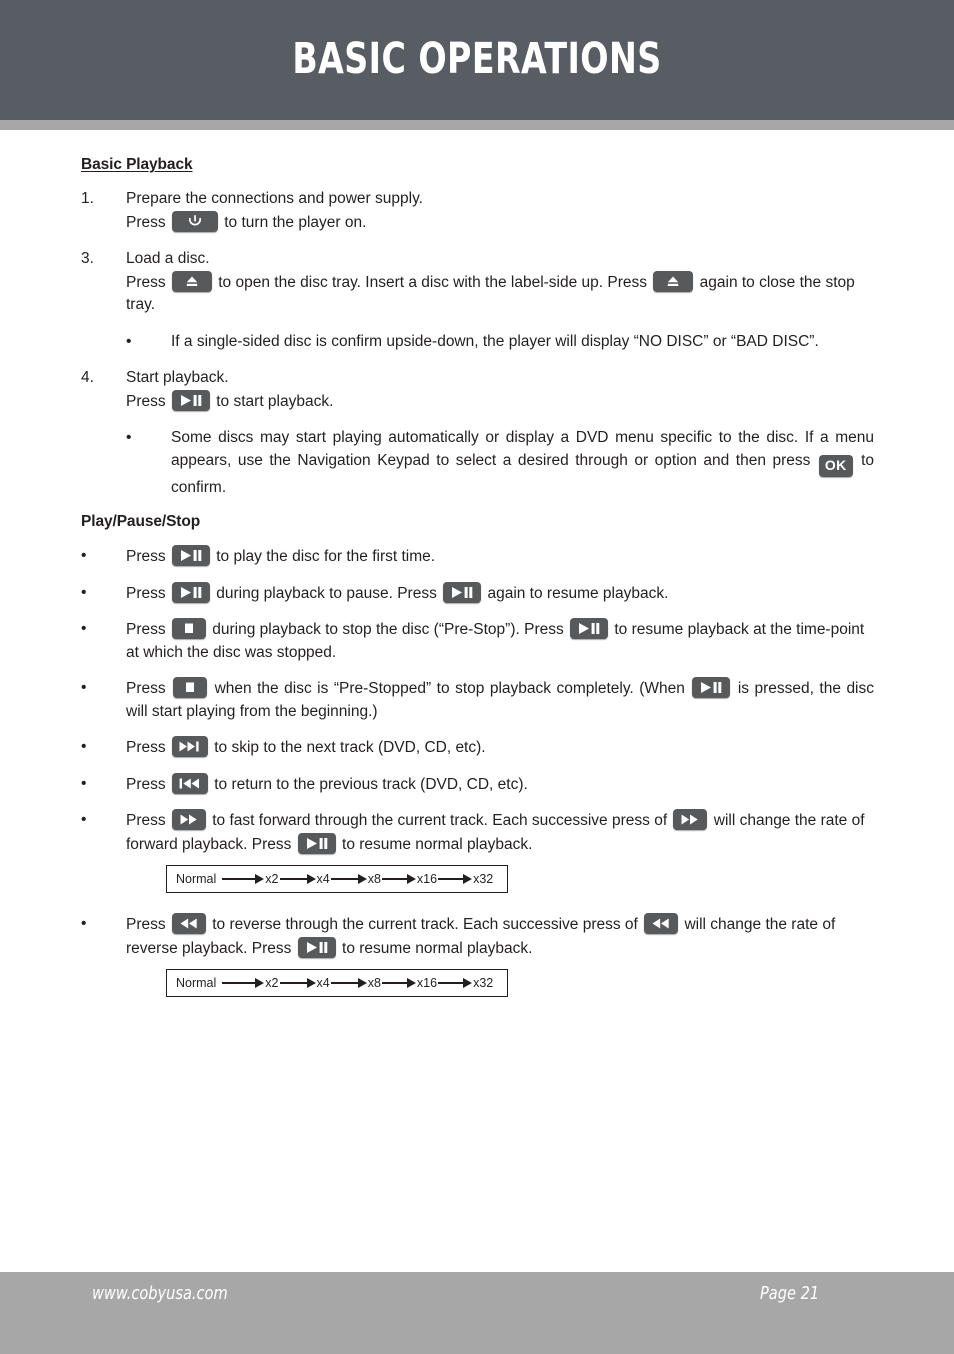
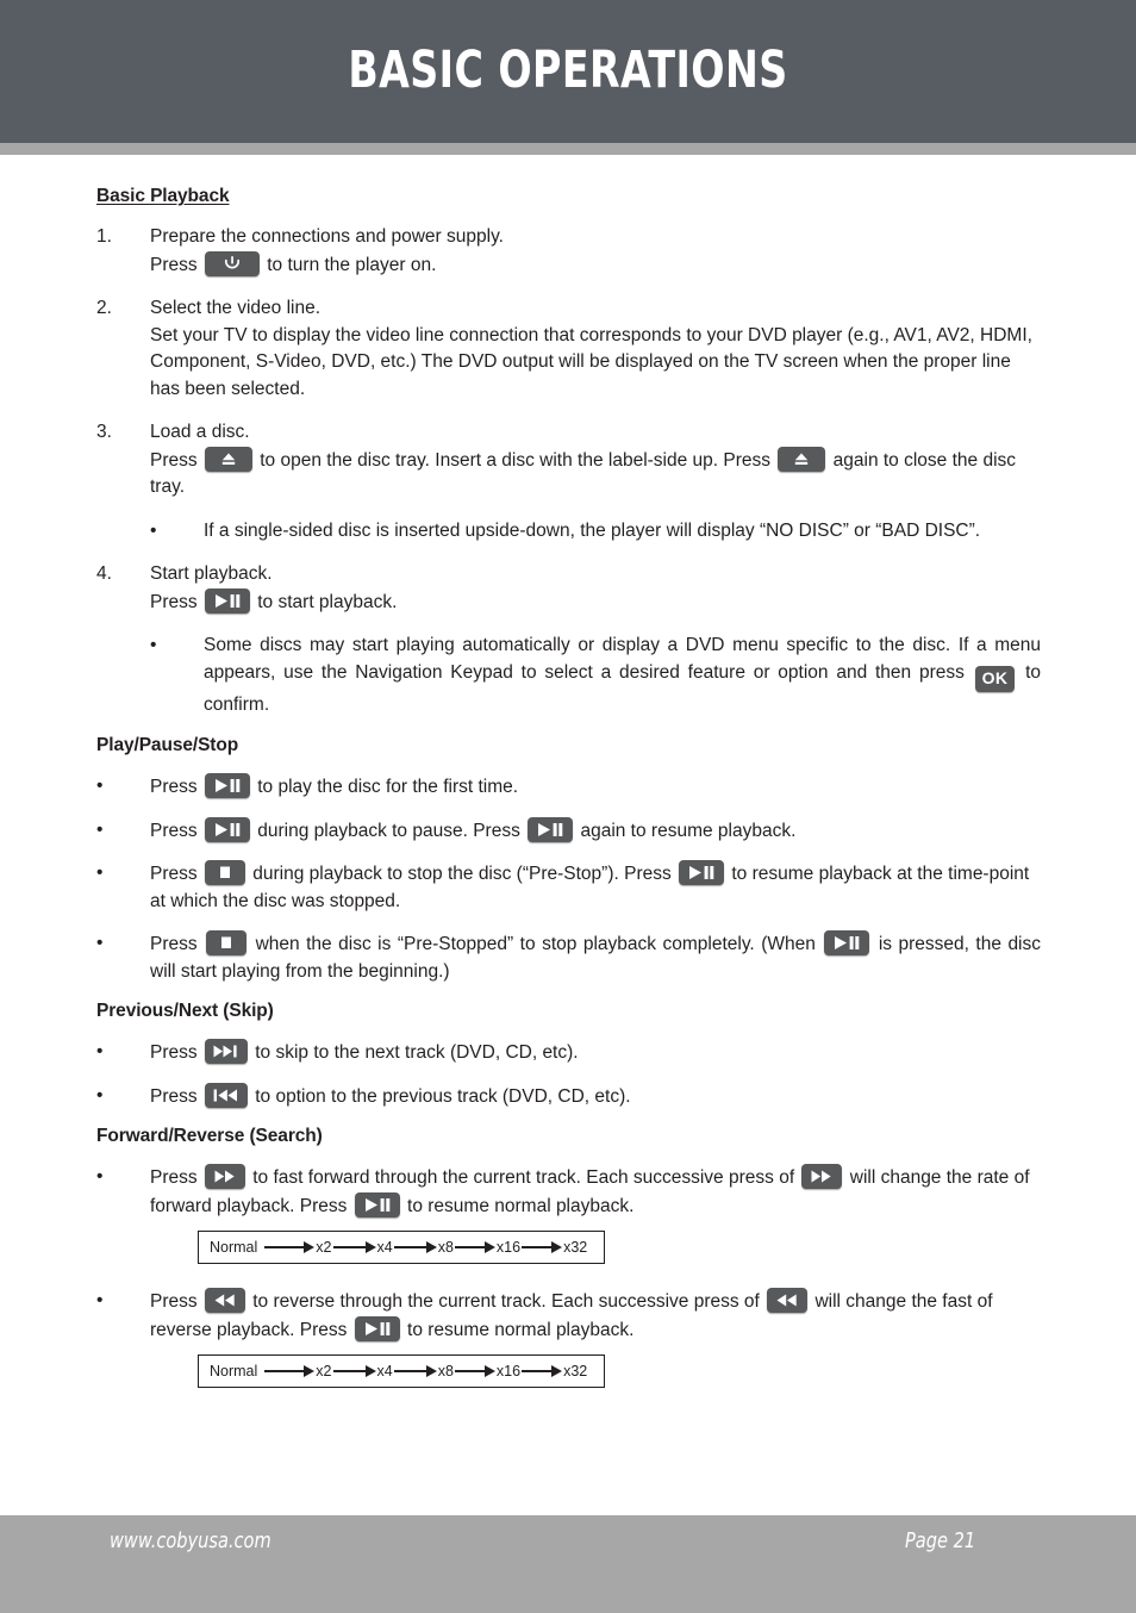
  BASIC OPERATIONS
  Basic Playback
  1.
  Prepare the connections and power supply.
  Press to turn the player on.
+ 2.
+ Select the video line.
+ Set your TV to display the video line connection that corresponds to your DVD player (e.g., AV1, AV2, HDMI, Component, S-Video, DVD, etc.) The DVD output will be displayed on the TV screen when the proper line has been selected.
  3.
  Load a disc.
- Press to open the disc tray. Insert a disc with the label-side up. Press again to close the stop tray.
+ Press to open the disc tray. Insert a disc with the label-side up. Press again to close the disc tray.
  •
- If a single-sided disc is confirm upside-down, the player will display “NO DISC” or “BAD DISC”.
+ If a single-sided disc is inserted upside-down, the player will display “NO DISC” or “BAD DISC”.
  4.
  Start playback.
  Press to start playback.
  •
- Some discs may start playing automatically or display a DVD menu specific to the disc. If a menu appears, use the Navigation Keypad to select a desired through or option and then press OK to confirm.
+ Some discs may start playing automatically or display a DVD menu specific to the disc. If a menu appears, use the Navigation Keypad to select a desired feature or option and then press OK to confirm.
  Play/Pause/Stop
  •
  Press to play the disc for the first time.
  •
  Press during playback to pause. Press again to resume playback.
  •
  Press during playback to stop the disc (“Pre-Stop”). Press to resume playback at the time-point at which the disc was stopped.
  •
  Press when the disc is “Pre-Stopped” to stop playback completely. (When is pressed, the disc will start playing from the beginning.)
+ Previous/Next (Skip)
  •
  Press to skip to the next track (DVD, CD, etc).
  •
- Press to return to the previous track (DVD, CD, etc).
+ Press to option to the previous track (DVD, CD, etc).
+ Forward/Reverse (Search)
  •
  Press to fast forward through the current track. Each successive press of will change the rate of forward playback. Press to resume normal playback.
  Normal
  x2
  x4
  x8
  x16
  x32
  •
- Press to reverse through the current track. Each successive press of will change the rate of reverse playback. Press to resume normal playback.
+ Press to reverse through the current track. Each successive press of will change the fast of reverse playback. Press to resume normal playback.
  Normal
  x2
  x4
  x8
  x16
  x32
  www.cobyusa.com
  Page 21
